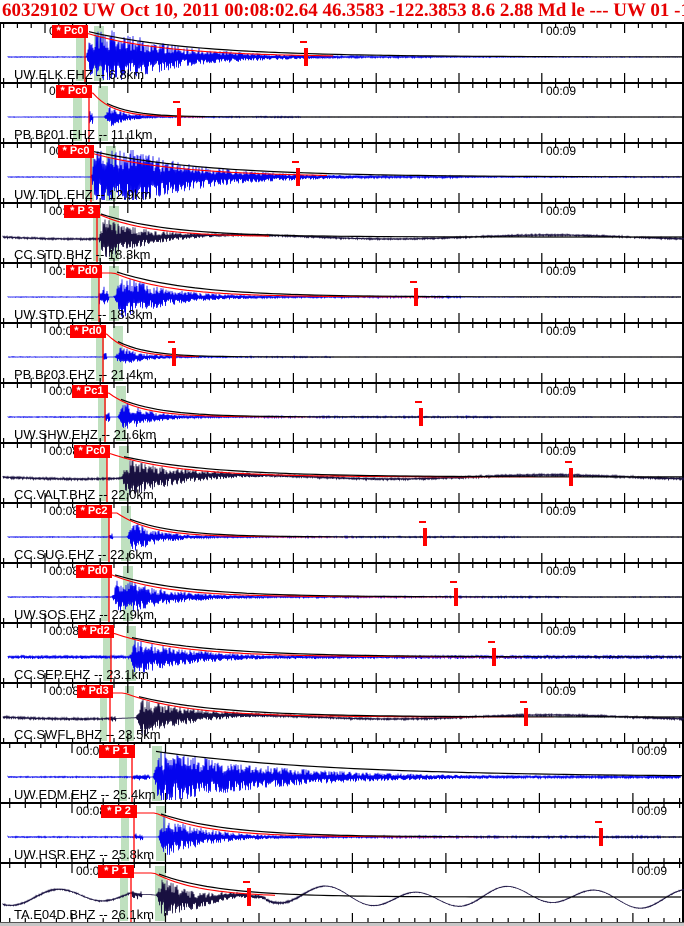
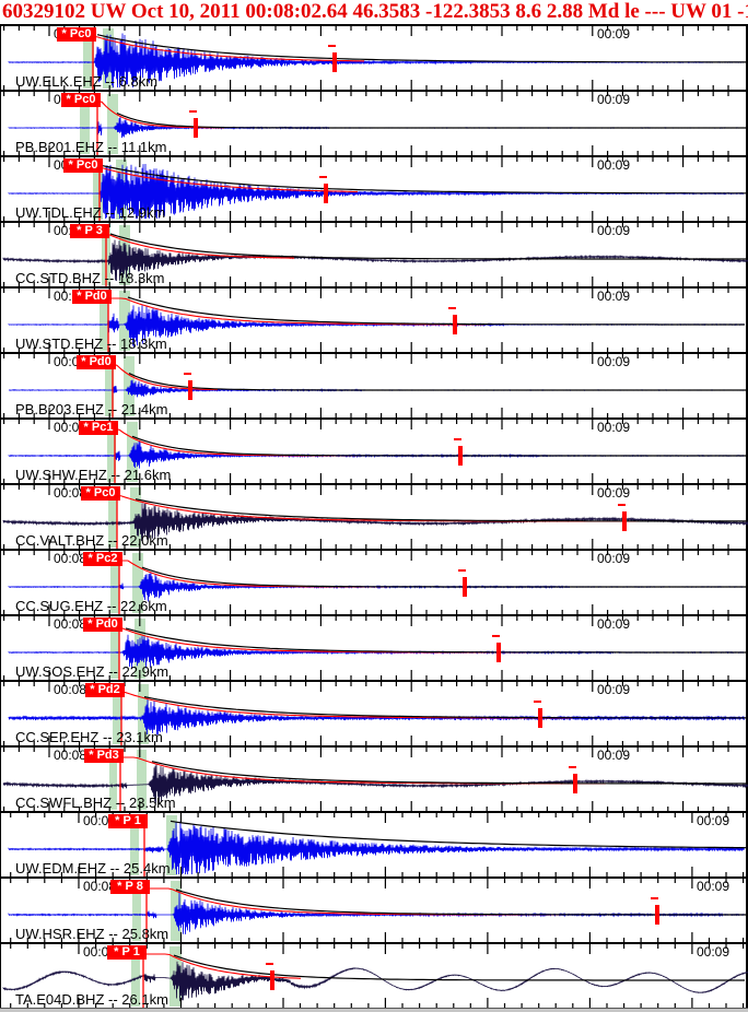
  60329102 UW Oct 10, 2011 00:08:02.64 46.3583 -122.3853 8.6 2.88 Md le --- UW 01 -
  00:09
  * Pc0
  UW.ELK.EHZ -- 6.8km
  00:09
  * Pc0
  PB.B201.EHZ -- 11.1km
  00:09
  * Pc0
  UW.TDL.EHZ -- 12.9km
  00:09
  * P 3
  CC.STD.BHZ -- 18.3km
  00:09
  * Pd0
  UW.STD.EHZ -- 18.3km
  00:09
  * Pd0
  PB.B203.EHZ -- 21.4km
  00:0
  00:09
  * Pc1
  UW.SHW.EHZ -- 21.6km
  00:0
  00:09
  * Pc0
  CC.VALT.BHZ -- 22.0km
  00:0
  00:09
  * Pc2
  CC.SUG.EHZ -- 22.6km
  00:0
  00:09
  * Pd0
  UW.SOS.EHZ -- 22.9km
  00:08
  00:09
  * Pd2
  CC.SEP.EHZ -- 23.1km
  00:08
  00:09
  * Pd3
  CC.SWFL.BHZ -- 23.5km
  00:0
  00:09
  * P 1
  UW.EDM.EHZ -- 25.4km
  00:0
  00:09
- * P 2
+ * P 8
  UW.HSR.EHZ -- 25.8km
  00:0
  00:09
  * P 1
  TA.E04D.BHZ -- 26.1km
